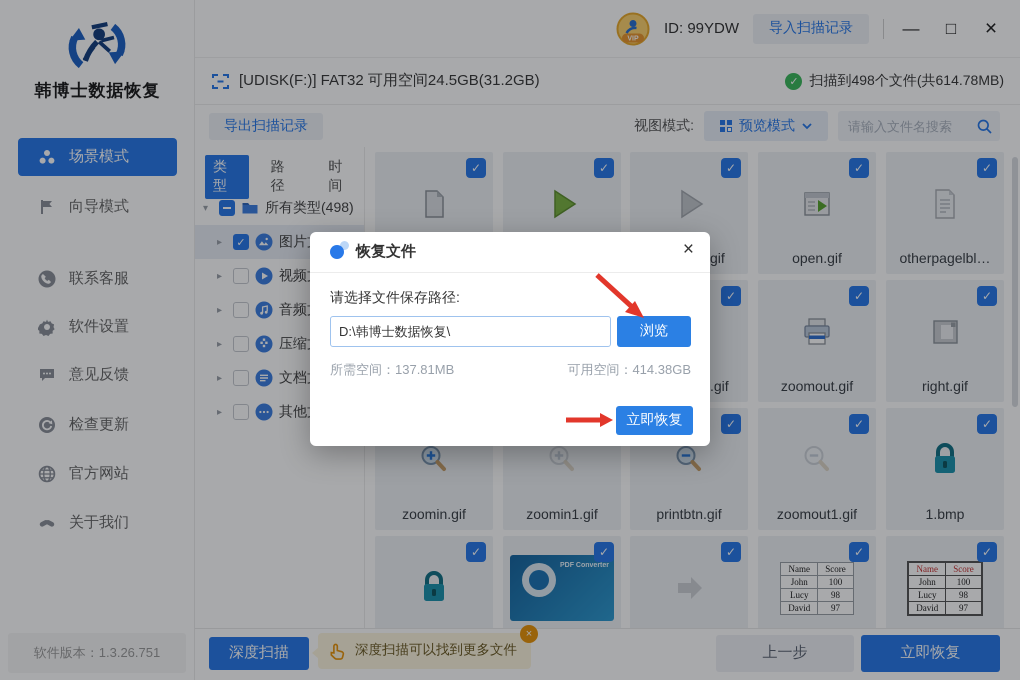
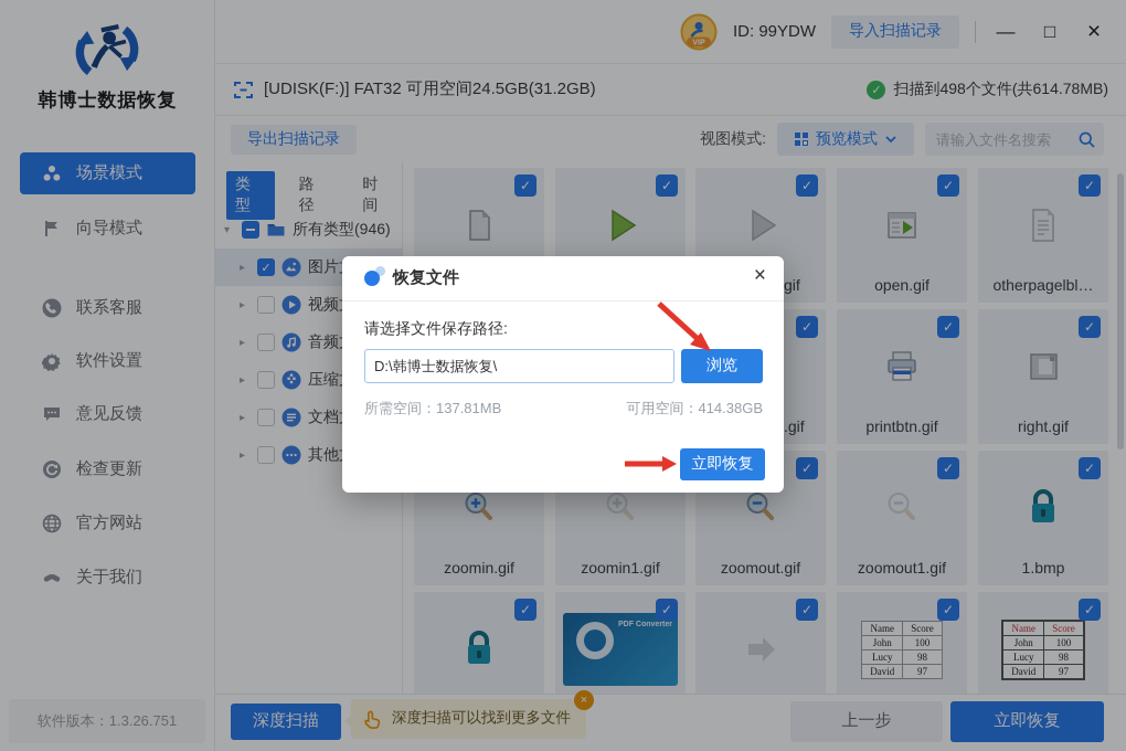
  韩博士数据恢复
  场景模式
  向导模式
  联系客服
  软件设置
  意见反馈
  检查更新
  官方网站
  关于我们
  软件版本：1.3.26.751
  ID: 99YDW
  导入扫描记录
  —
  □
  ×
  [UDISK(F:)] FAT32 可用空间24.5GB(31.2GB)
  ✓
  扫描到498个文件(共614.78MB)
  导出扫描记录
  视图模式:
  预览模式
  请输入文件名搜索
  类型
  路径
  时间
  ▾
- 所有类型(498)
+ 所有类型(946)
  ▸
  ✓
  ▸
  ▸
  ▸
  ▸
  ▸
  ✓
  ✓
  ✓
  gif
  ✓
  open.gif
  ✓
  otherpagelbl…
  ✓
  .gif
  ✓
- zoomout.gif
+ printbtn.gif
  ✓
  right.gif
  zoomin.gif
  zoomin1.gif
  ✓
- printbtn.gif
+ zoomout.gif
  ✓
  zoomout1.gif
  ✓
  1.bmp
  ✓
  ✓
  ✓
  Name	Score
  John	100
  Lucy	98
  David	97
  ✓
  Name	Score
  John	100
  Lucy	98
  David	97
  ✓
  深度扫描
  深度扫描可以找到更多文件
  ×
  上一步
  立即恢复
  恢复文件
  ×
  请选择文件保存路径:
  D:\韩博士数据恢复\
  浏览
  所需空间：137.81MB
  可用空间：414.38GB
  立即恢复
